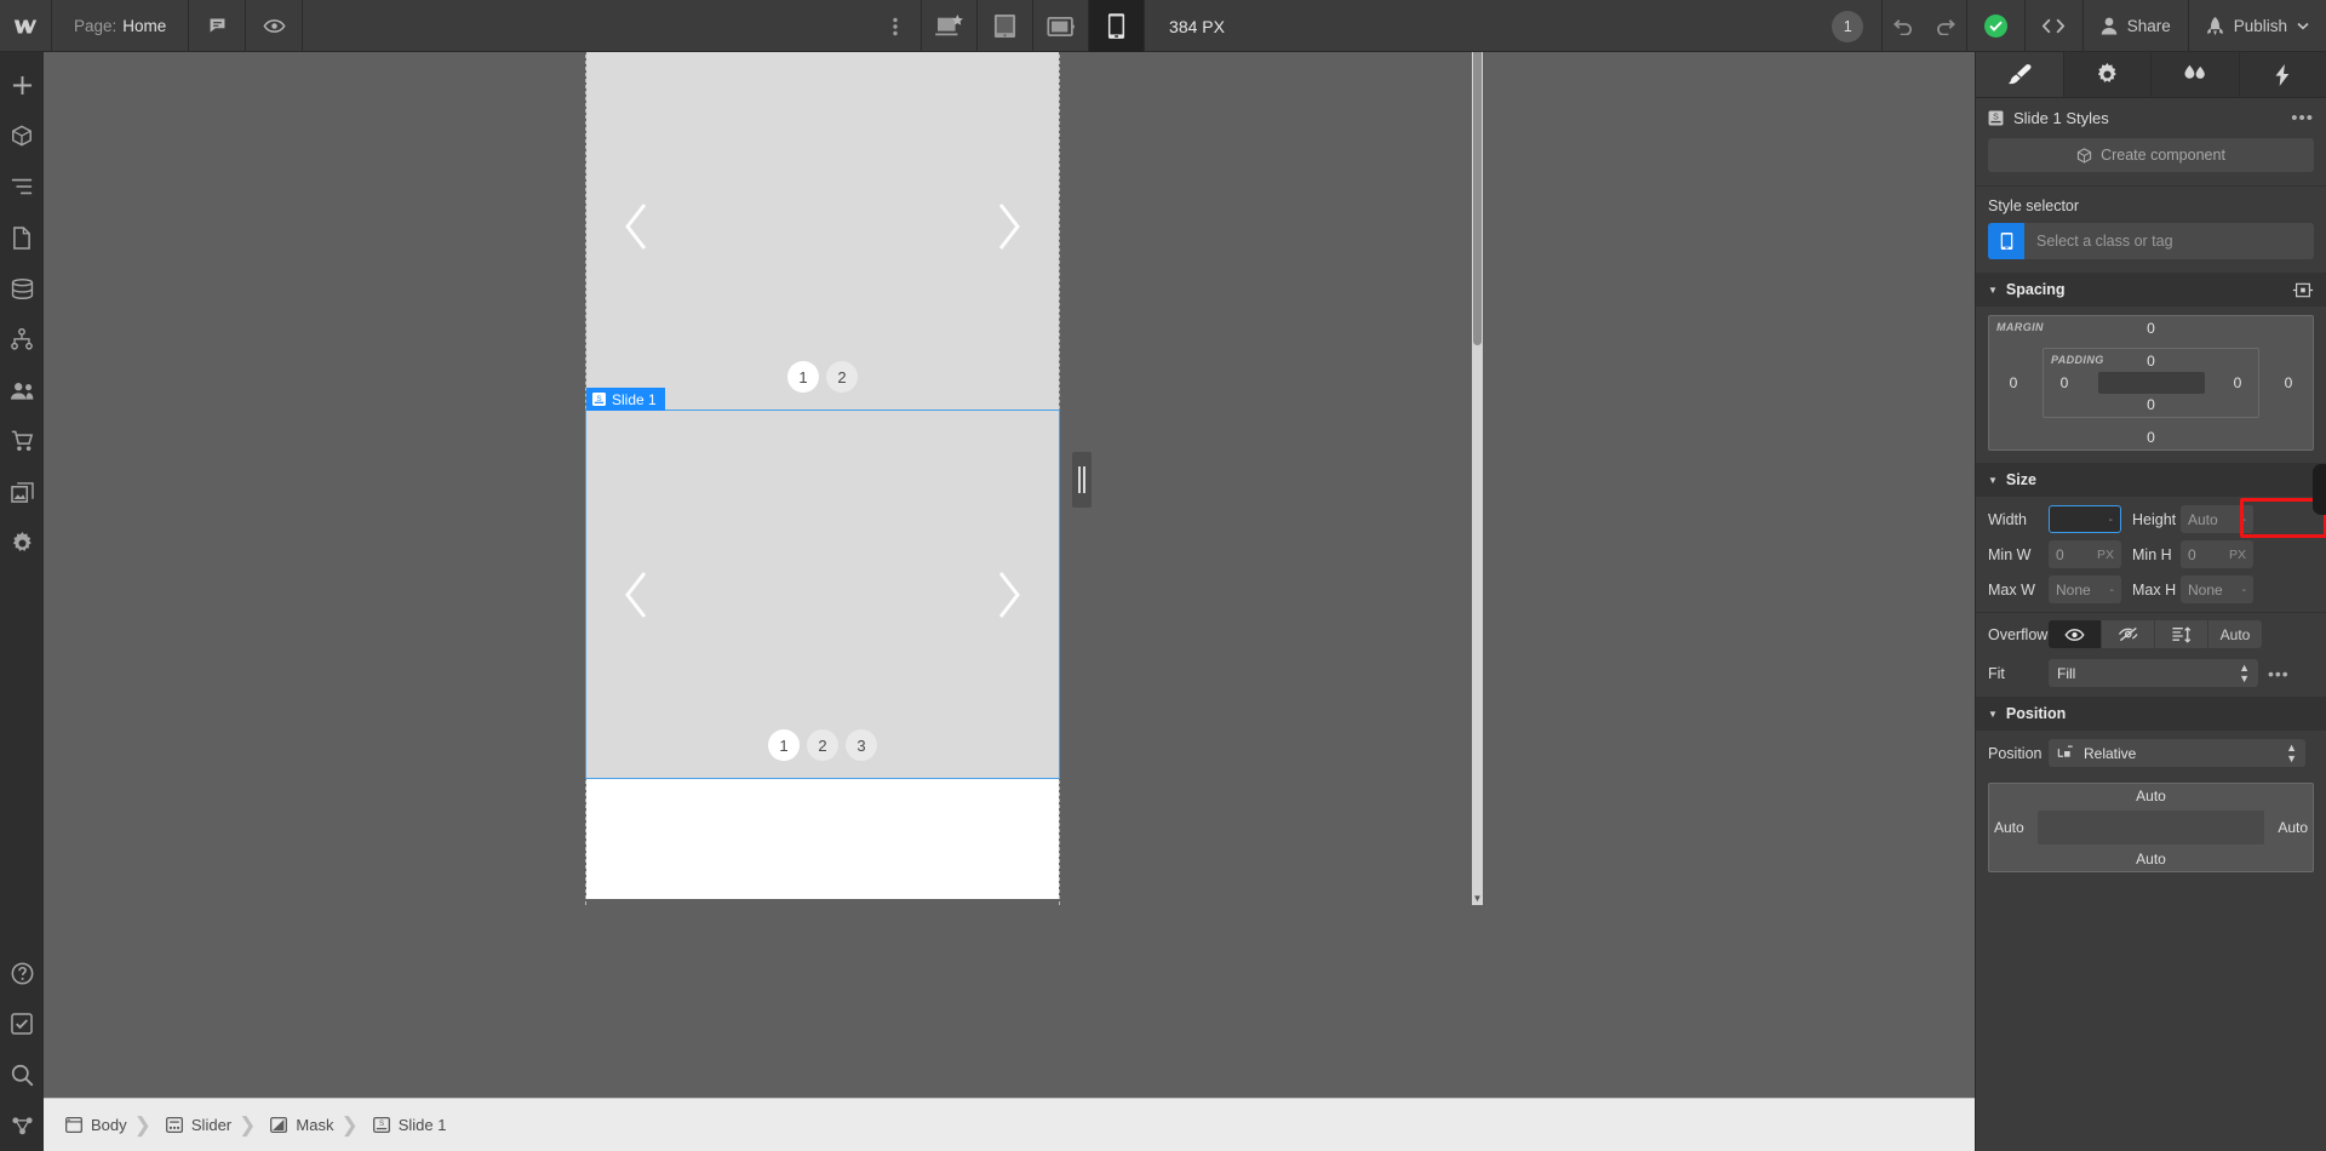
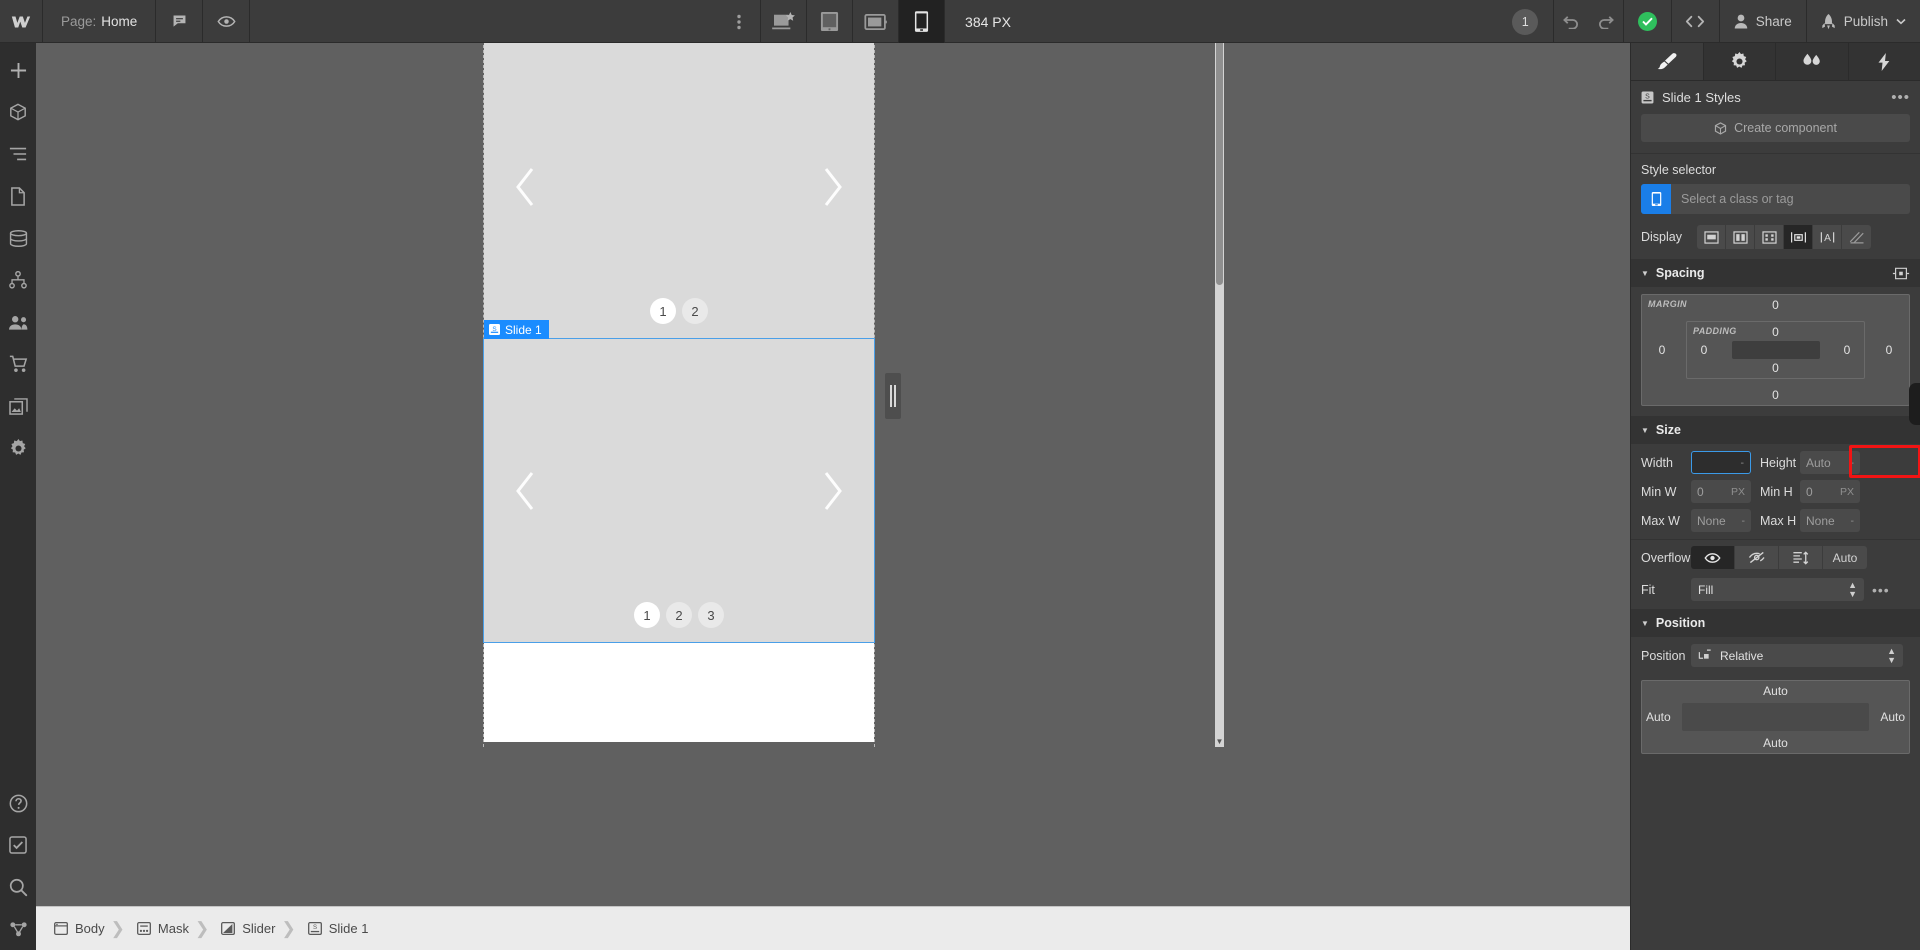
  Page:
  Home
  384 PX
  1
  Share
  Publish
  1
  2
  Slide 1
  1
  2
  3
  ▼
  Slide 1 Styles
  •••
  Create component
  Style selector
  Select a class or tag
+ Display
+ A
  ▼
  Spacing
  MARGIN
  0
  0
  0
  0
  PADDING
  0
  0
  0
  0
  ▼
  Size
  Width
  -
  Height
  Auto
  -
  Min W
  0
  PX
  Min H
  0
  PX
  Max W
  None
  -
  Max H
  None
  -
  Overflow
  Auto
  Fit
  Fill
  ▲
  ▼
  •••
  ▼
  Position
  Position
  Relative
  ▲
  ▼
  Auto
  Auto
  Auto
  Auto
  Body
  ❯
- Slider
+ Mask
  ❯
- Mask
+ Slider
  ❯
  Slide 1
